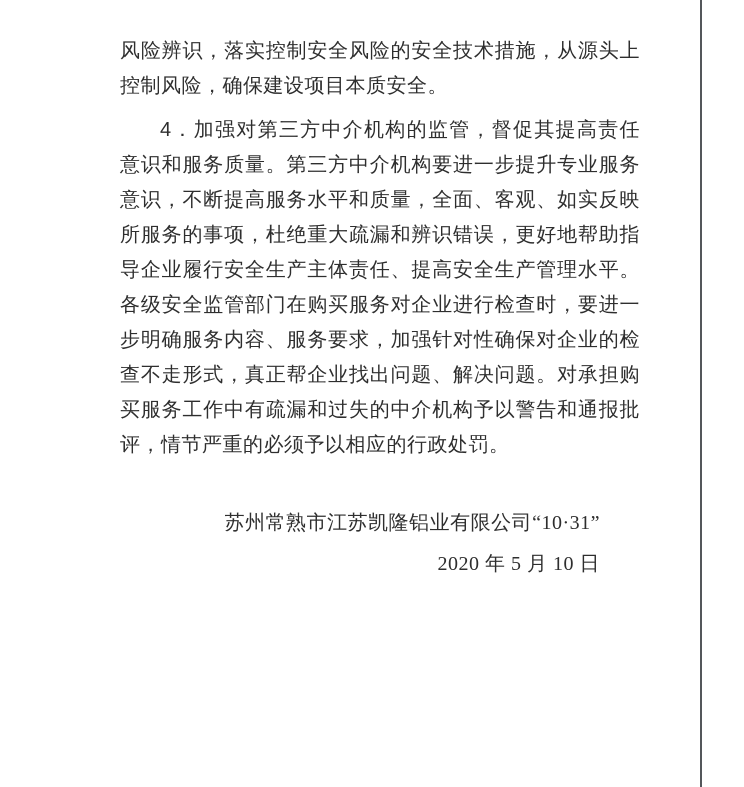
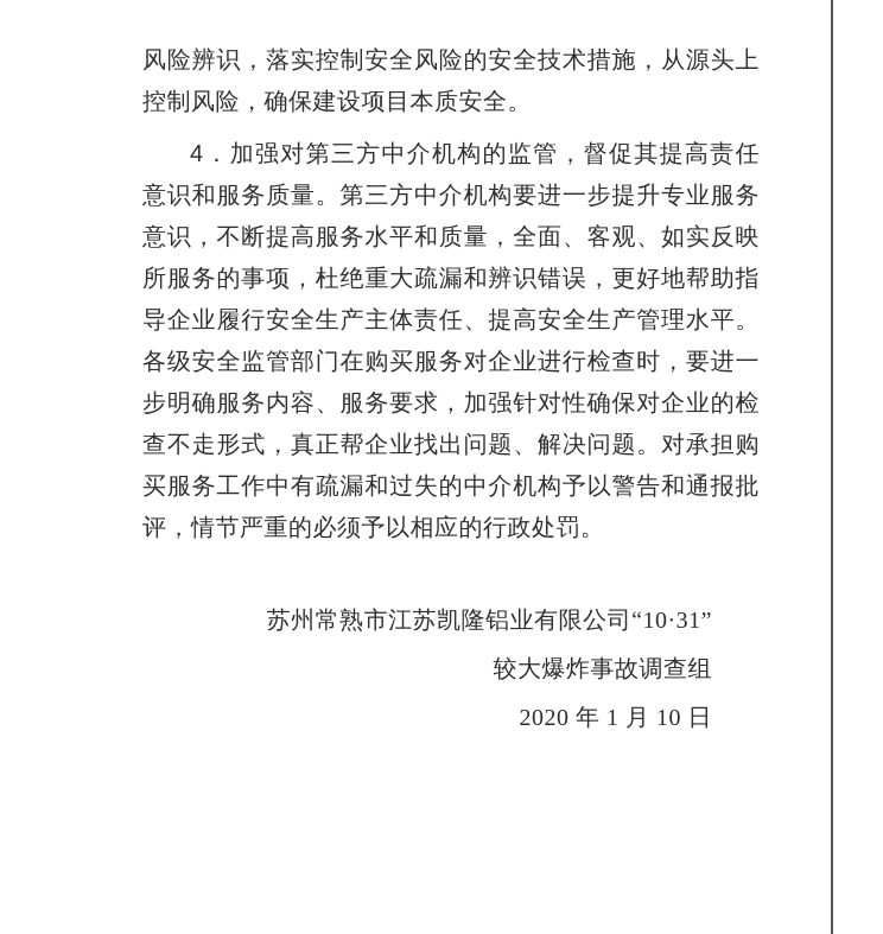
  风险辨识，落实控制安全风险的安全技术措施，从源头上控制风险，确保建设项目本质安全。
  4．加强对第三方中介机构的监管，督促其提高责任意识和服务质量。第三方中介机构要进一步提升专业服务意识，不断提高服务水平和质量，全面、客观、如实反映所服务的事项，杜绝重大疏漏和辨识错误，更好地帮助指导企业履行安全生产主体责任、提高安全生产管理水平。各级安全监管部门在购买服务对企业进行检查时，要进一步明确服务内容、服务要求，加强针对性确保对企业的检查不走形式，真正帮企业找出问题、解决问题。对承担购买服务工作中有疏漏和过失的中介机构予以警告和通报批评，情节严重的必须予以相应的行政处罚。
  苏州常熟市江苏凯隆铝业有限公司“10·31”
+ 较大爆炸事故调查组
- 2020 年 5 月 10 日
+ 2020 年 1 月 10 日
